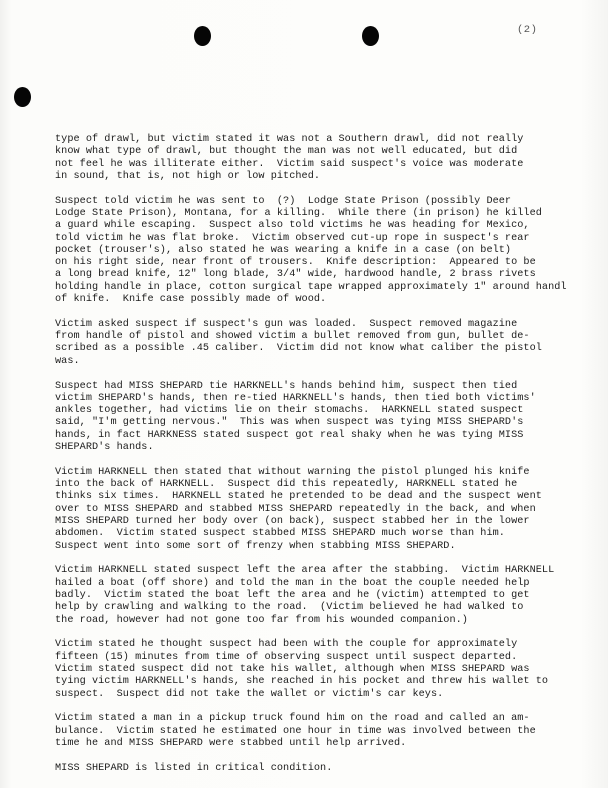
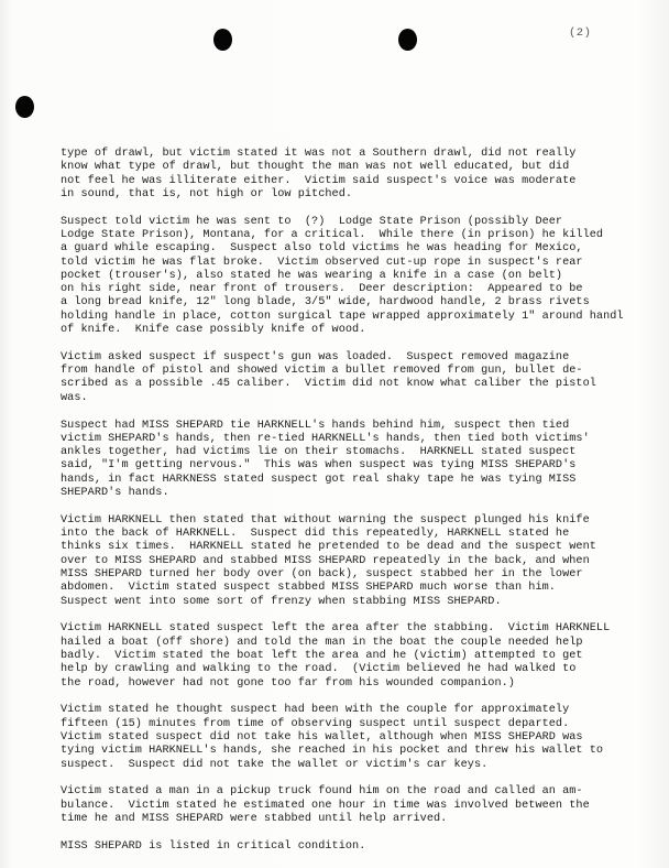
  (2)
  type of drawl, but victim stated it was not a Southern drawl, did not really
  know what type of drawl, but thought the man was not well educated, but did
  not feel he was illiterate either. Victim said suspect's voice was moderate
  in sound, that is, not high or low pitched.
  Suspect told victim he was sent to (?) Lodge State Prison (possibly Deer
- Lodge State Prison), Montana, for a killing. While there (in prison) he killed
+ Lodge State Prison), Montana, for a critical. While there (in prison) he killed
  a guard while escaping. Suspect also told victims he was heading for Mexico,
  told victim he was flat broke. Victim observed cut-up rope in suspect's rear
  pocket (trouser's), also stated he was wearing a knife in a case (on belt)
- on his right side, near front of trousers. Knife description: Appeared to be
+ on his right side, near front of trousers. Deer description: Appeared to be
- a long bread knife, 12" long blade, 3/4" wide, hardwood handle, 2 brass rivets
+ a long bread knife, 12" long blade, 3/5" wide, hardwood handle, 2 brass rivets
  holding handle in place, cotton surgical tape wrapped approximately 1" around handl
- of knife. Knife case possibly made of wood.
+ of knife. Knife case possibly knife of wood.
  Victim asked suspect if suspect's gun was loaded. Suspect removed magazine
  from handle of pistol and showed victim a bullet removed from gun, bullet de-
  scribed as a possible .45 caliber. Victim did not know what caliber the pistol
  was.
  Suspect had MISS SHEPARD tie HARKNELL's hands behind him, suspect then tied
  victim SHEPARD's hands, then re-tied HARKNELL's hands, then tied both victims'
  ankles together, had victims lie on their stomachs. HARKNELL stated suspect
  said, "I'm getting nervous." This was when suspect was tying MISS SHEPARD's
- hands, in fact HARKNESS stated suspect got real shaky when he was tying MISS
+ hands, in fact HARKNESS stated suspect got real shaky tape he was tying MISS
  SHEPARD's hands.
- Victim HARKNELL then stated that without warning the pistol plunged his knife
+ Victim HARKNELL then stated that without warning the suspect plunged his knife
  into the back of HARKNELL. Suspect did this repeatedly, HARKNELL stated he
  thinks six times. HARKNELL stated he pretended to be dead and the suspect went
  over to MISS SHEPARD and stabbed MISS SHEPARD repeatedly in the back, and when
  MISS SHEPARD turned her body over (on back), suspect stabbed her in the lower
  abdomen. Victim stated suspect stabbed MISS SHEPARD much worse than him.
  Suspect went into some sort of frenzy when stabbing MISS SHEPARD.
  Victim HARKNELL stated suspect left the area after the stabbing. Victim HARKNELL
  hailed a boat (off shore) and told the man in the boat the couple needed help
  badly. Victim stated the boat left the area and he (victim) attempted to get
  help by crawling and walking to the road. (Victim believed he had walked to
  the road, however had not gone too far from his wounded companion.)
  Victim stated he thought suspect had been with the couple for approximately
  fifteen (15) minutes from time of observing suspect until suspect departed.
  Victim stated suspect did not take his wallet, although when MISS SHEPARD was
  tying victim HARKNELL's hands, she reached in his pocket and threw his wallet to
  suspect. Suspect did not take the wallet or victim's car keys.
  Victim stated a man in a pickup truck found him on the road and called an am-
  bulance. Victim stated he estimated one hour in time was involved between the
  time he and MISS SHEPARD were stabbed until help arrived.
  MISS SHEPARD is listed in critical condition.
